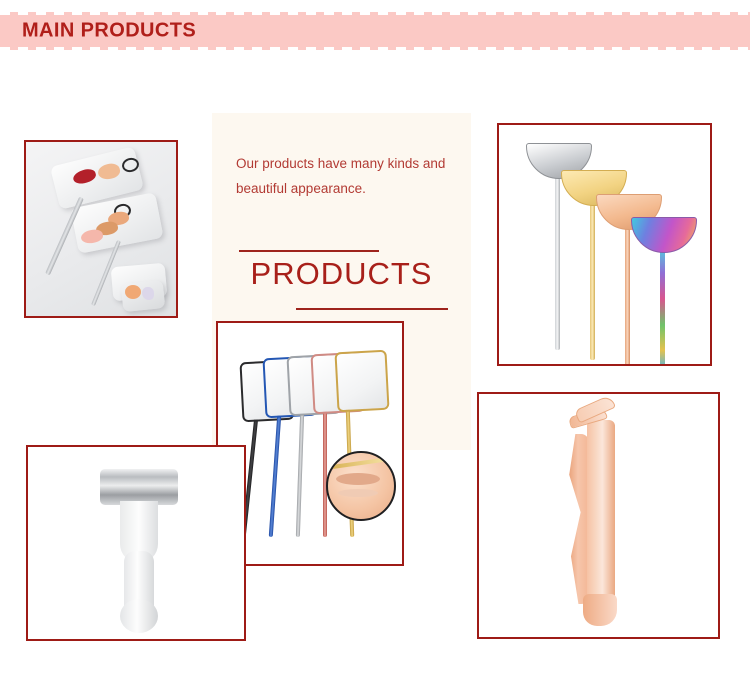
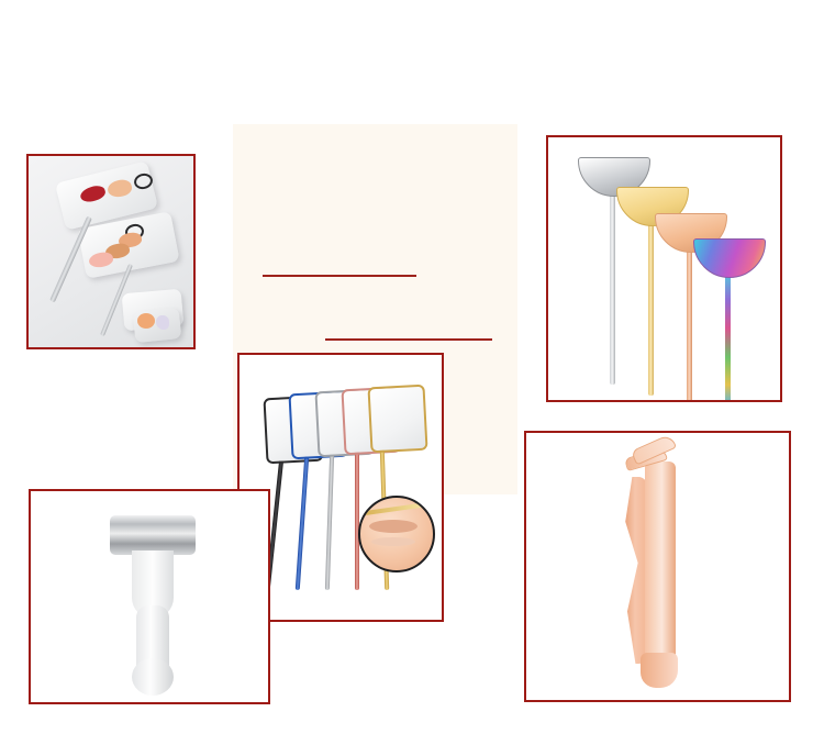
- MAIN PRODUCTS
- Our products have many kinds and beautiful appearance.
- PRODUCTS
